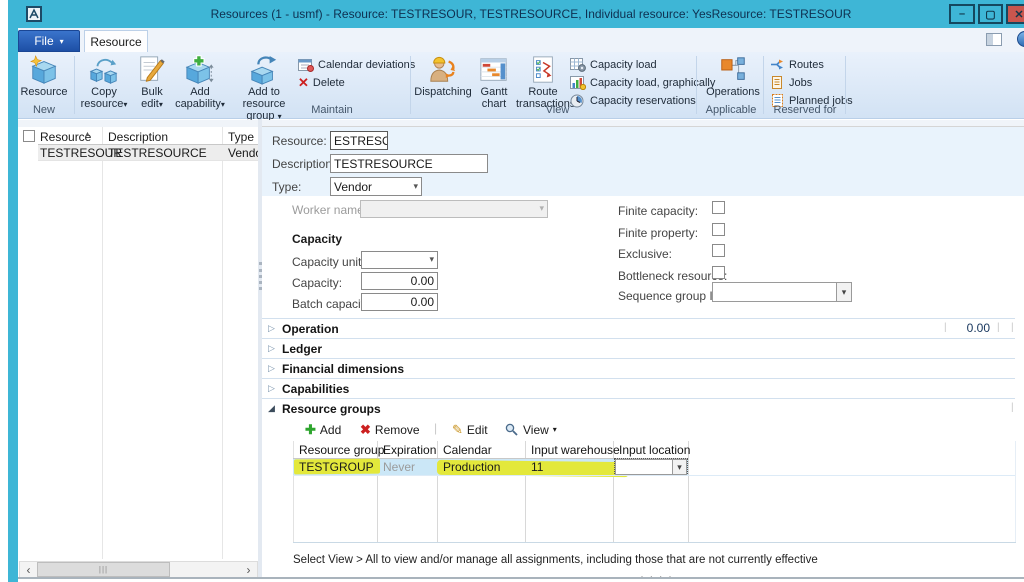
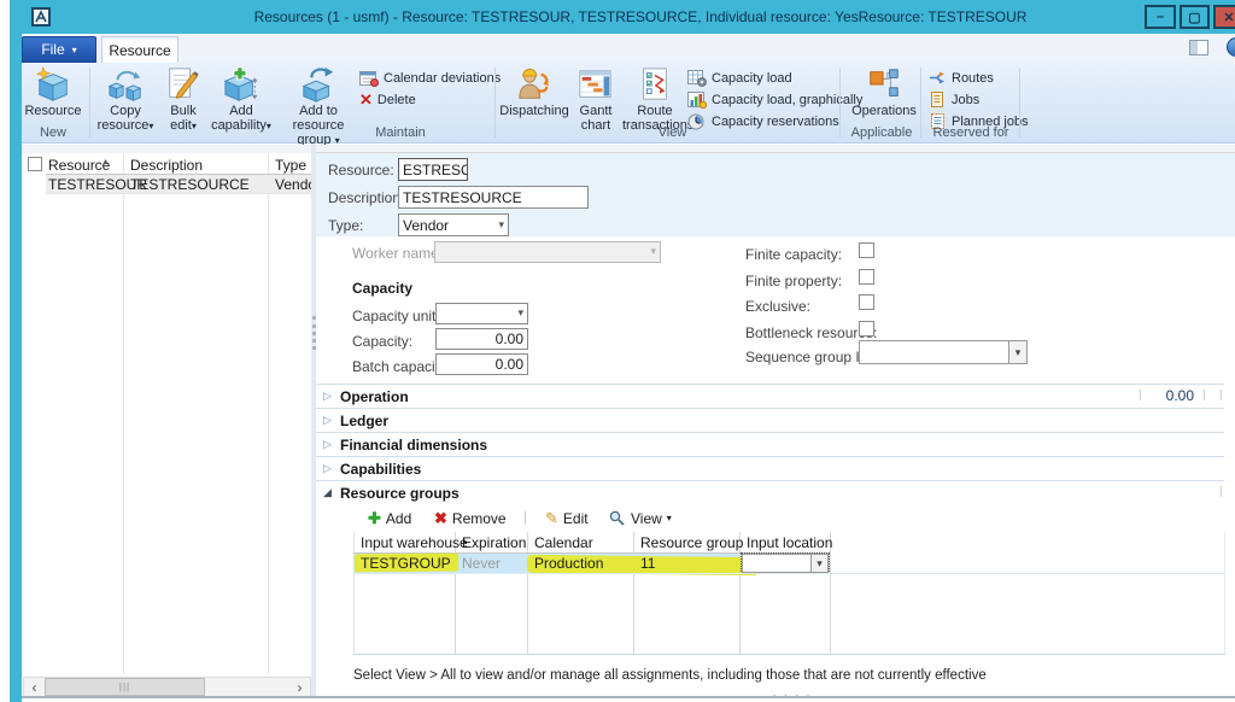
  Resources (1 - usmf) - Resource: TESTRESOUR, TESTRESOURCE, Individual resource: YesResource: TESTRESOUR
  –
  ▢
  ✕
  File
  ▾
  Resource
  Resource
  Copy resource▾
  Bulk edit▾
  Add capability▾
  Add to resource group ▾
  Calendar deviations
  ✕
  Delete
  Dispatching
  Gantt chart
  Route transaction
  Capacity load
  Capacity load, graphially
  Capacity reservations
  Operations
  Routes
  Jobs
  Planned jos
  New
  Maintain
  View
  Applicable
  Reserved for
  Resource
  Description
  Type
  TESTRESOUR
  TESTRESOURCE
  ‹
  |||
  ›
  Resource:
  ESTRESO
  Description
  TESTRESOURCE
  Type:
  Vendor
  ▾
  Worker nam
  ▾
  Capacity
  Capacity unit
  ▾
  Capacity:
  0.00
  Batch capaci
  0.00
  Finite capacity:
  Finite property:
  Exclusive:
  Bottleneck resour:
  Sequence group
  ▾
  ▷
  Operation
  |
  0.00
  |
  |
  ▷
  Ledger
  ▷
  Financial dimensions
  ▷
  Capabilities
  ◢
  Resource groups
  |
  ✚
  Add
  ✖
  Remove
  |
  ✎
  Edit
  View
  ▾
- Resource group
+ Input warehouse
  Expiration
  Calendar
- Input warehouse
+ Resource group
  Input location
  TESTGROUP
  Never
  Production
  11
  ▾
  Select View > All to view and/or manage all assignments, including those that are not currently effective
  · · · ·
